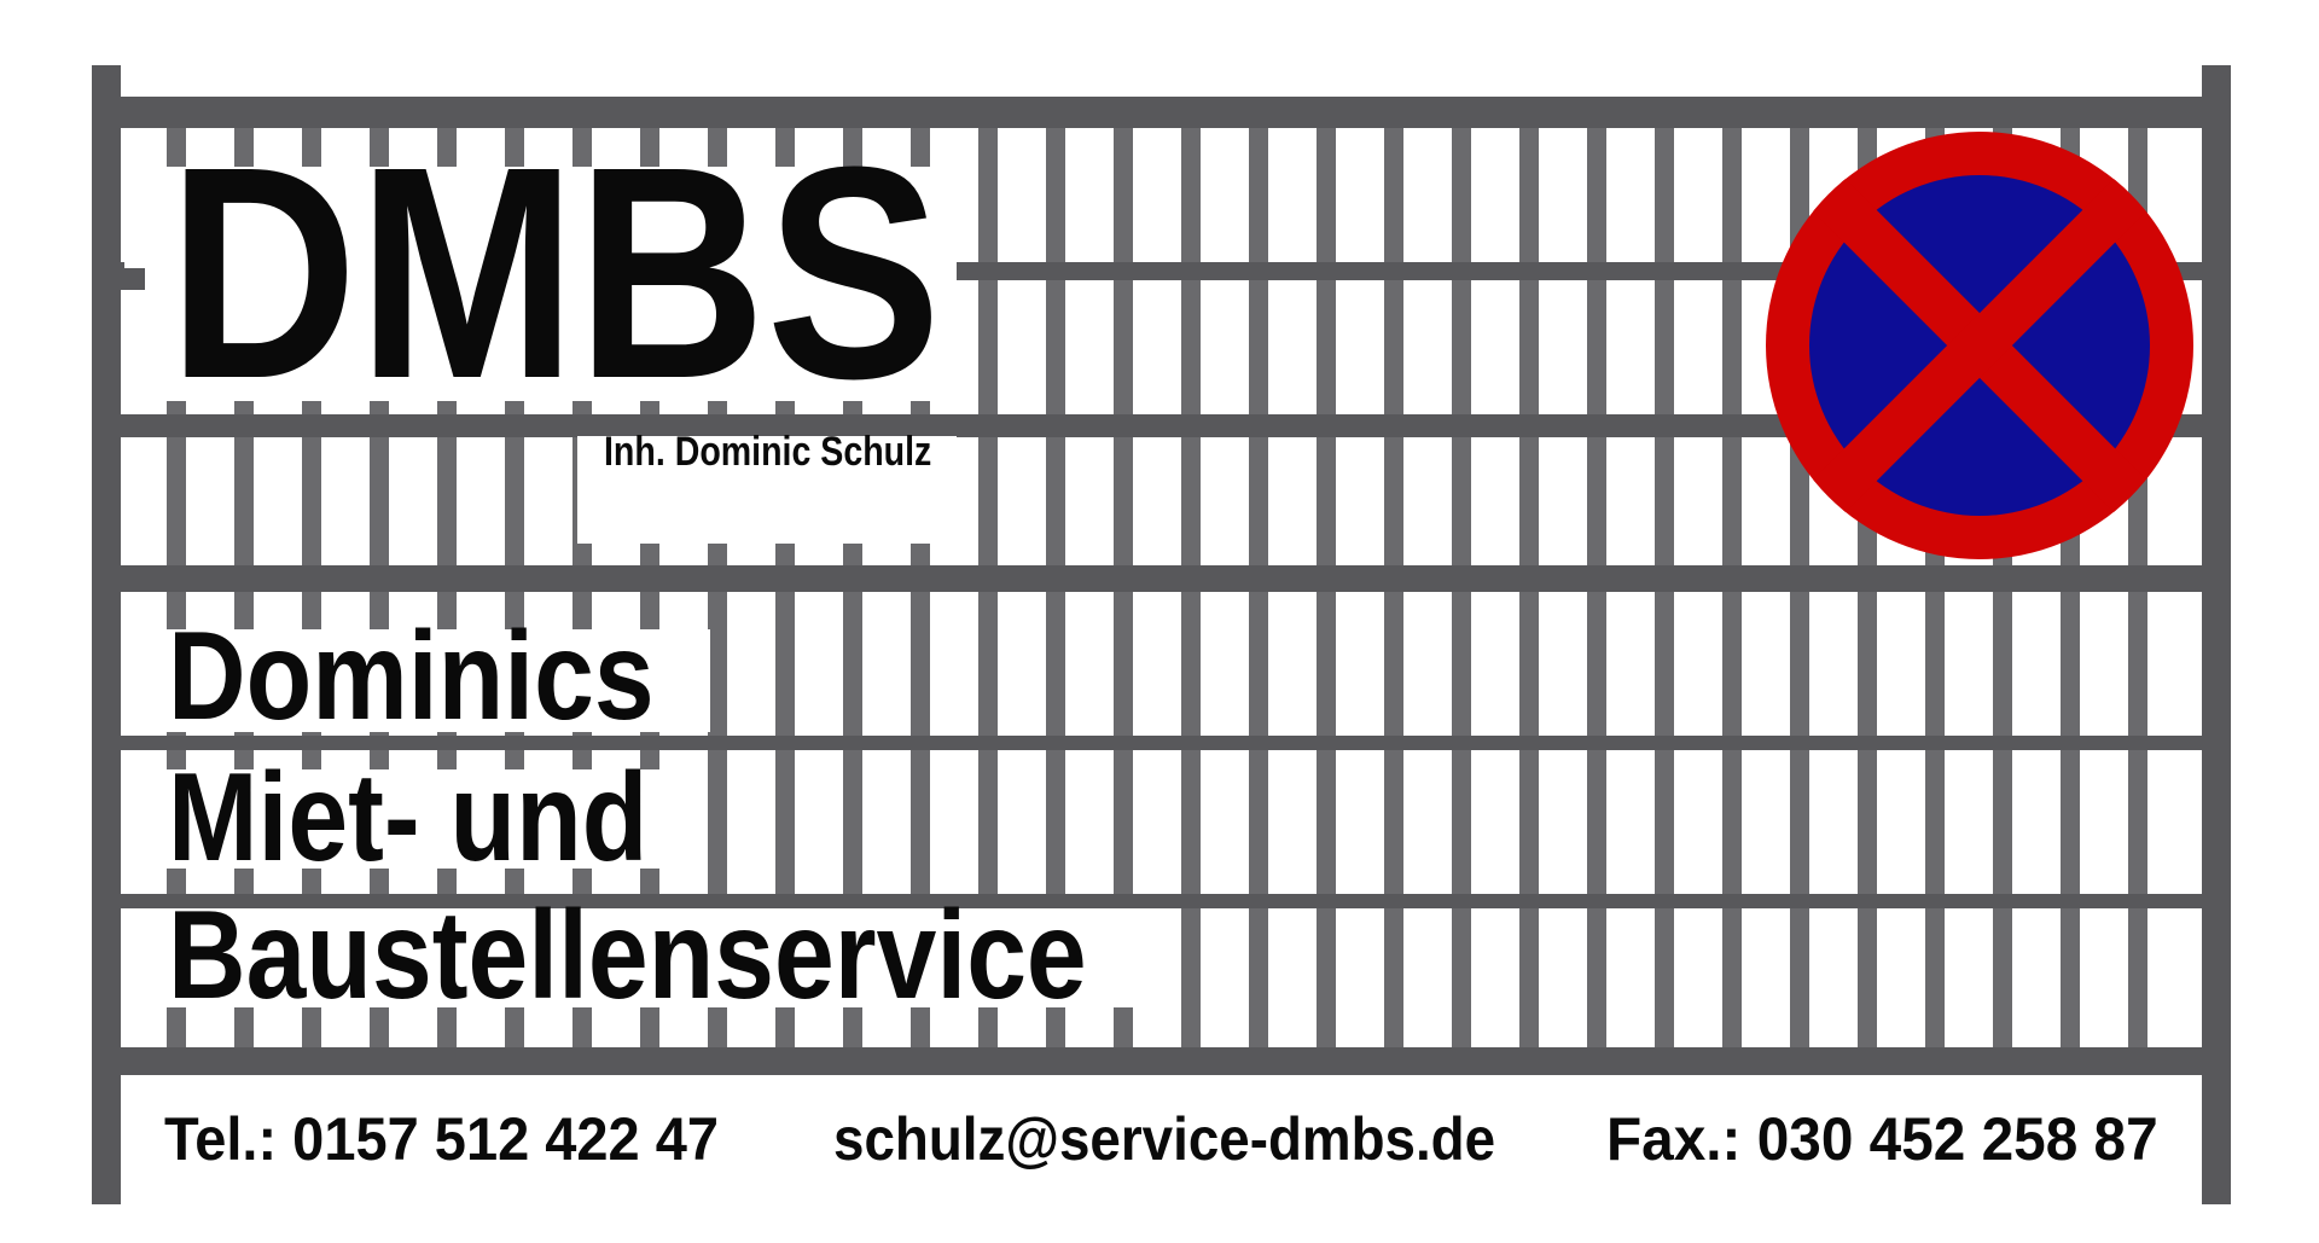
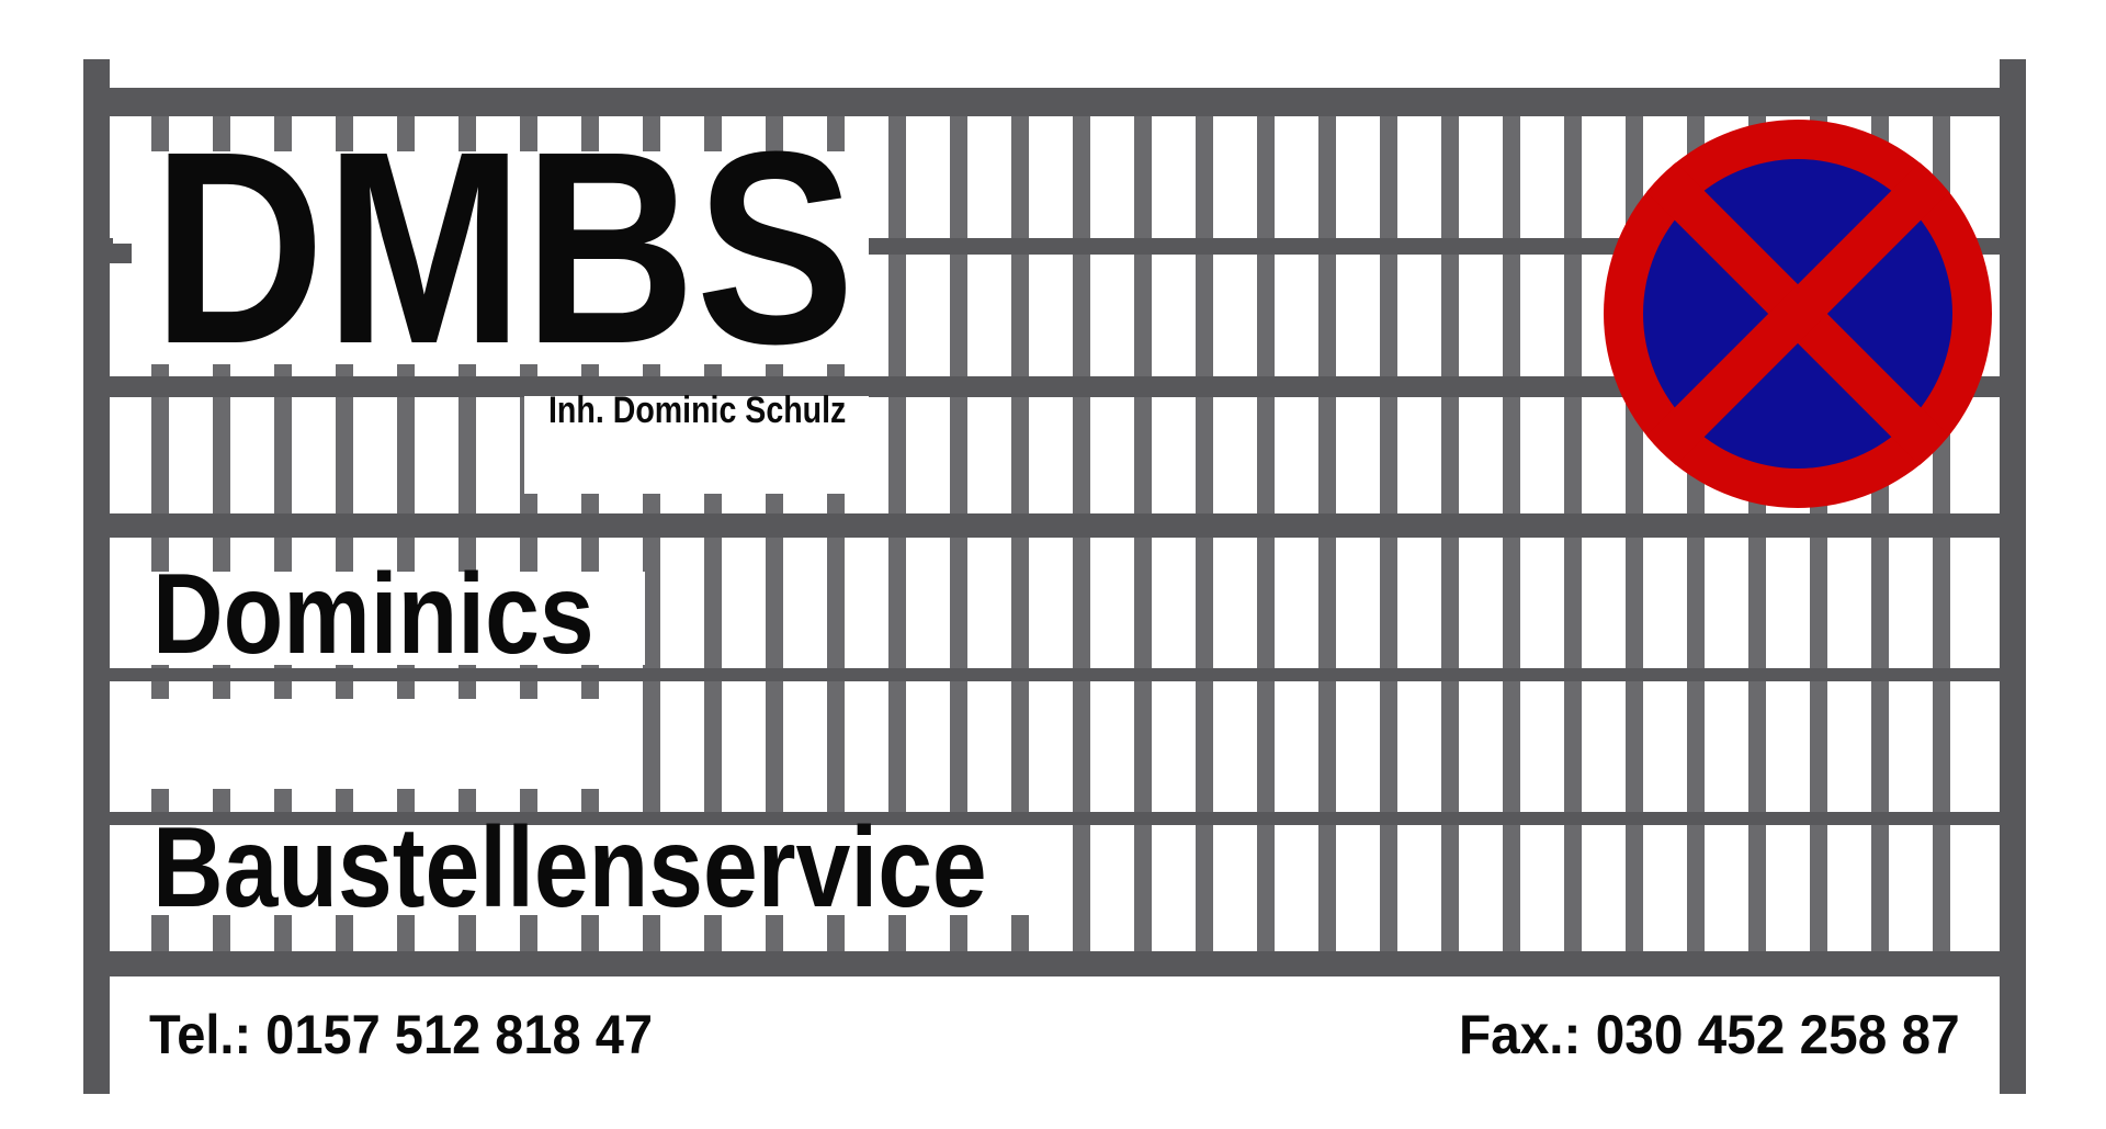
  DMBS
  Inh. Dominic Schulz
  Dominics
- Miet- und
  Baustellenservice
- Tel.: 0157 512 422 47
+ Tel.: 0157 512 818 47
- schulz@service-dmbs.de
  Fax.: 030 452 258 87
